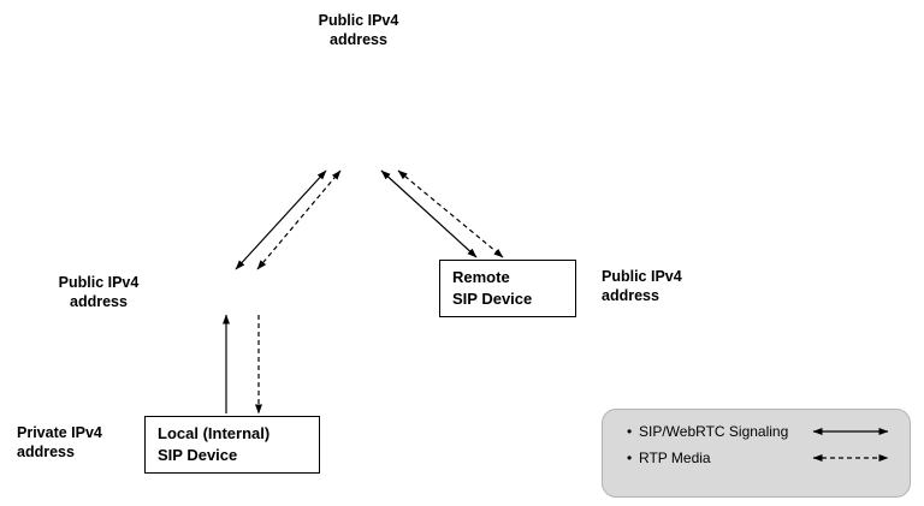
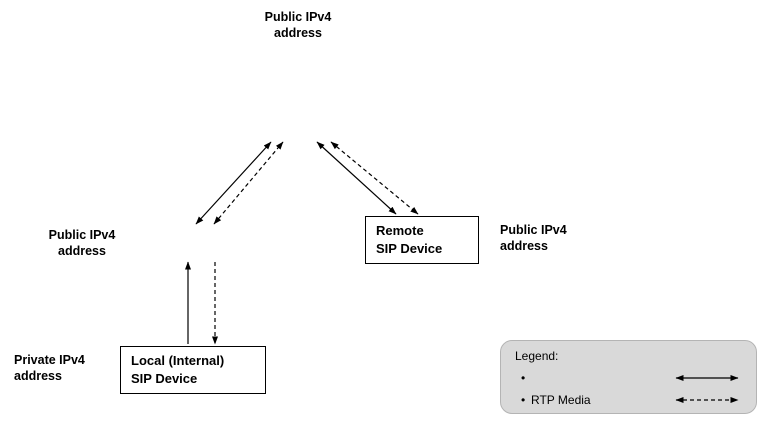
  Public IPv4
  address
  Public IPv4
  address
  Public IPv4
  address
  Private IPv4
  address
  Remote
  SIP Device
  Local (Internal)
  SIP Device
+ Legend:
  •
- SIP/WebRTC Signaling
  •
  RTP Media
